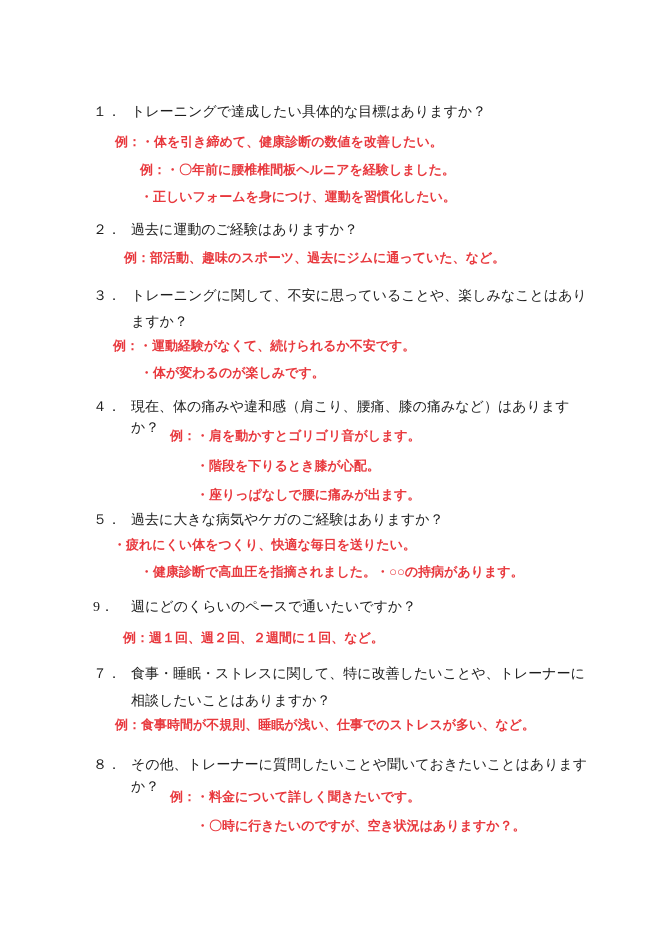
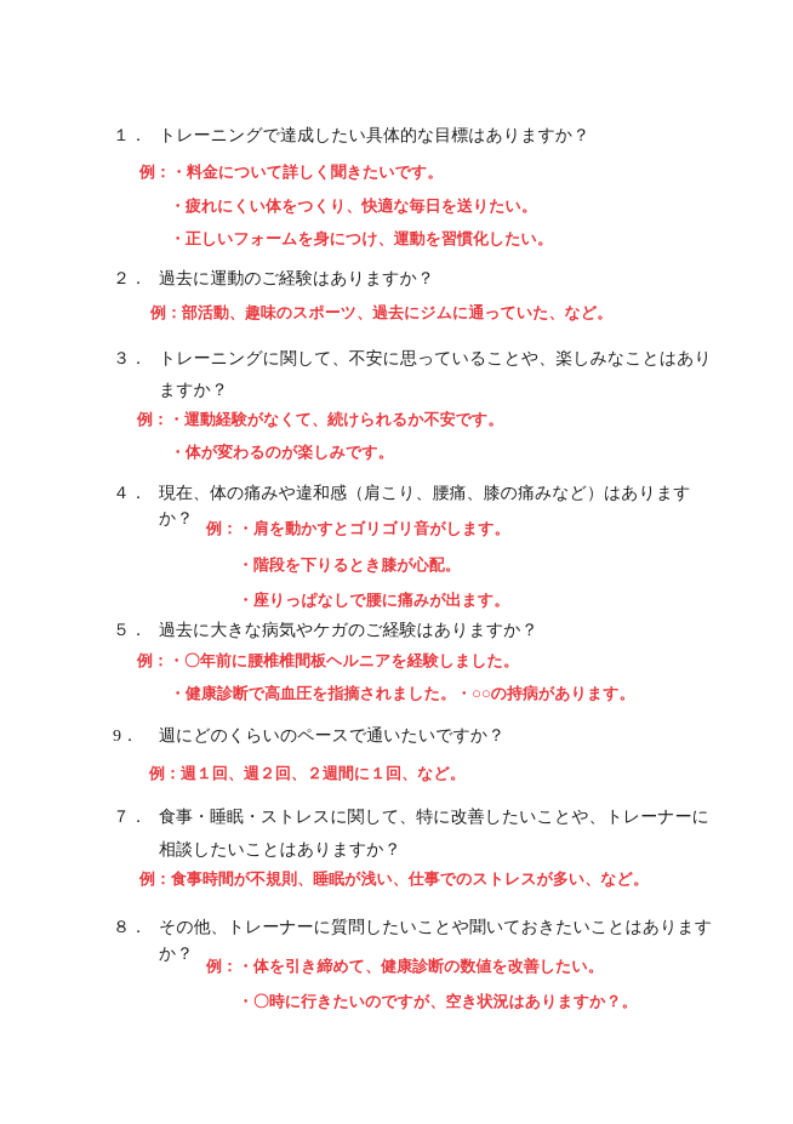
  １． トレーニングで達成したい具体的な目標はありますか？
- 例：・体を引き締めて、健康診断の数値を改善したい。
+ 例：・料金について詳しく聞きたいです。
- 例：・〇年前に腰椎椎間板ヘルニアを経験しました。
+ ・疲れにくい体をつくり、快適な毎日を送りたい。
  ・正しいフォームを身につけ、運動を習慣化したい。
  ２． 過去に運動のご経験はありますか？
  例：部活動、趣味のスポーツ、過去にジムに通っていた、など。
  ３． トレーニングに関して、不安に思っていることや、楽しみなことはあり
  ますか？
  例：・運動経験がなくて、続けられるか不安です。
  ・体が変わるのが楽しみです。
  ４． 現在、体の痛みや違和感（肩こり、腰痛、膝の痛みなど）はあります
  か？
  例：・肩を動かすとゴリゴリ音がします。
  ・階段を下りるとき膝が心配。
  ・座りっぱなしで腰に痛みが出ます。
  ５． 過去に大きな病気やケガのご経験はありますか？
- ・疲れにくい体をつくり、快適な毎日を送りたい。
+ 例：・〇年前に腰椎椎間板ヘルニアを経験しました。
  ・健康診断で高血圧を指摘されました。・○○の持病があります。
  9． 週にどのくらいのペースで通いたいですか？
  例：週１回、週２回、２週間に１回、など。
  ７． 食事・睡眠・ストレスに関して、特に改善したいことや、トレーナーに
  相談したいことはありますか？
  例：食事時間が不規則、睡眠が浅い、仕事でのストレスが多い、など。
  ８． その他、トレーナーに質問したいことや聞いておきたいことはあります
  か？
- 例：・料金について詳しく聞きたいです。
+ 例：・体を引き締めて、健康診断の数値を改善したい。
  ・〇時に行きたいのですが、空き状況はありますか？。
